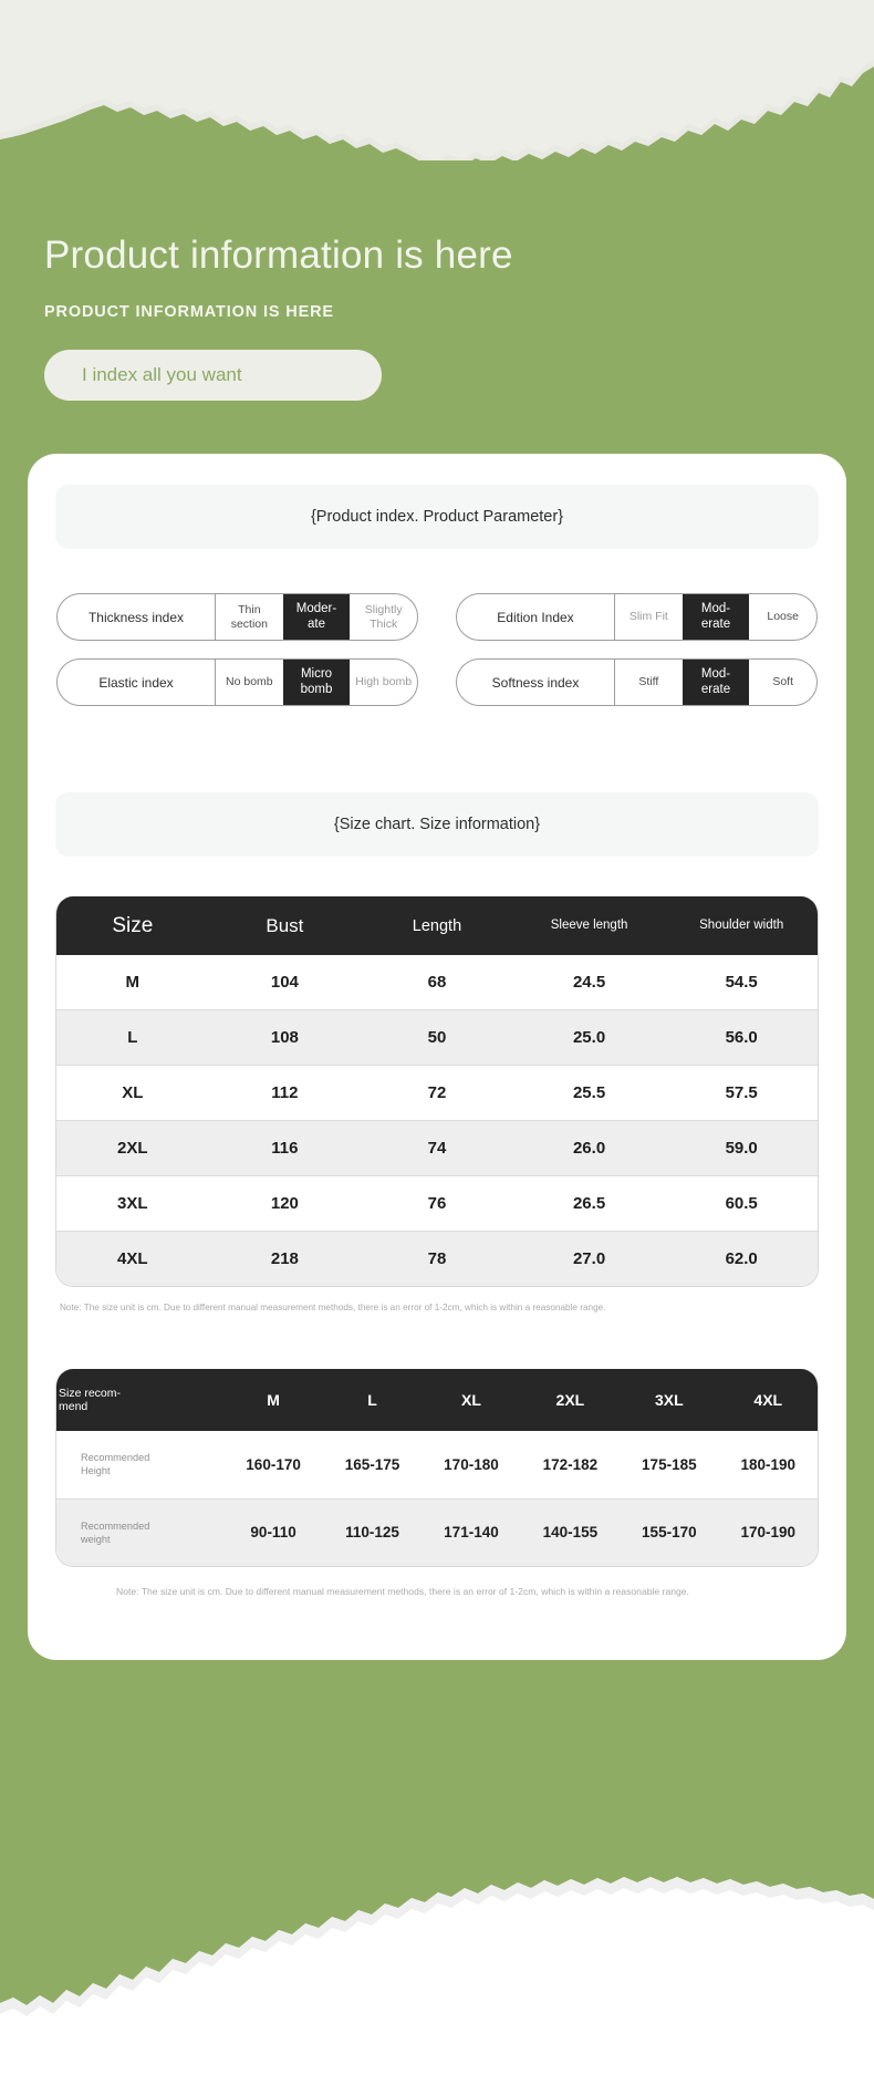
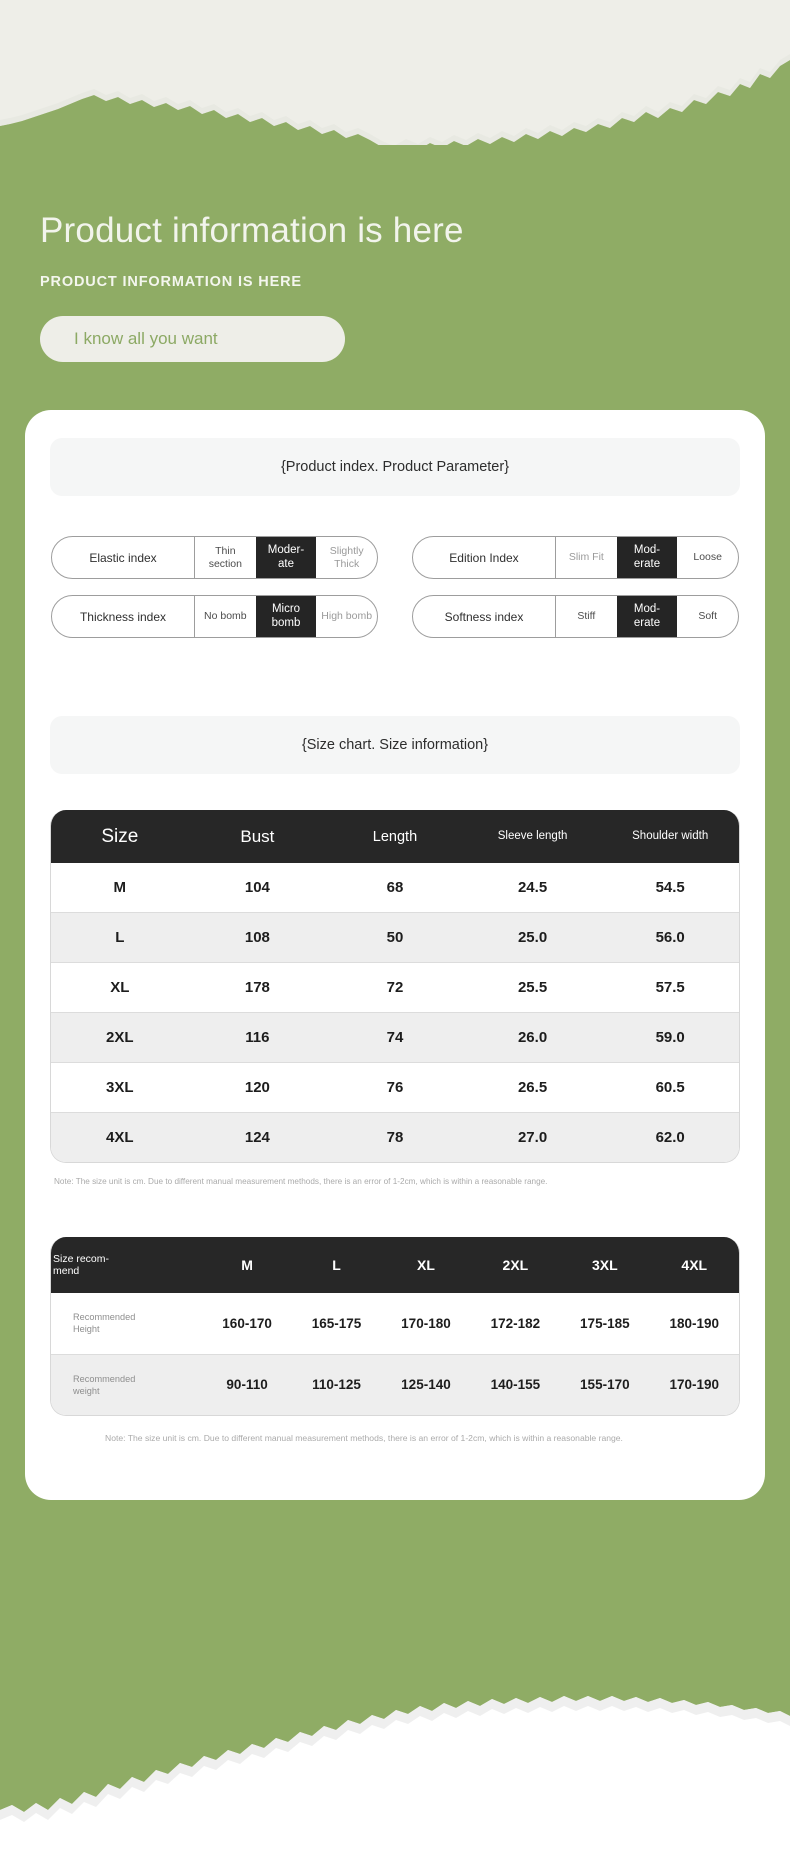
  Product information is here
  PRODUCT INFORMATION IS HERE
- I index all you want
+ I know all you want
  {Product index. Product Parameter}
- Thickness index
+ Elastic index
  Thin
  section
  Moder-
  ate
  Slightly
  Thick
  Edition Index
  Slim Fit
  Mod-
  erate
  Loose
- Elastic index
+ Thickness index
  No bomb
  Micro
  bomb
  High bomb
  Softness index
  Stiff
  Mod-
  erate
  Soft
  {Size chart. Size information}
  Size	Bust	Length	Sleeve length	Shoulder width
  M	104	68	24.5	54.5
  L	108	50	25.0	56.0
- XL	112	72	25.5	57.5
+ XL	178	72	25.5	57.5
  2XL	116	74	26.0	59.0
  3XL	120	76	26.5	60.5
- 4XL	218	78	27.0	62.0
+ 4XL	124	78	27.0	62.0
  Note: The size unit is cm. Due to different manual measurement methods, there is an error of 1-2cm, which is within a reasonable range.
  Size recom-mend	M	L	XL	2XL	3XL	4XL
  RecommendedHeight	160-170	165-175	170-180	172-182	175-185	180-190
- Recommendedweight	90-110	110-125	171-140	140-155	155-170	170-190
+ Recommendedweight	90-110	110-125	125-140	140-155	155-170	170-190
  Note: The size unit is cm. Due to different manual measurement methods, there is an error of 1-2cm, which is within a reasonable range.
